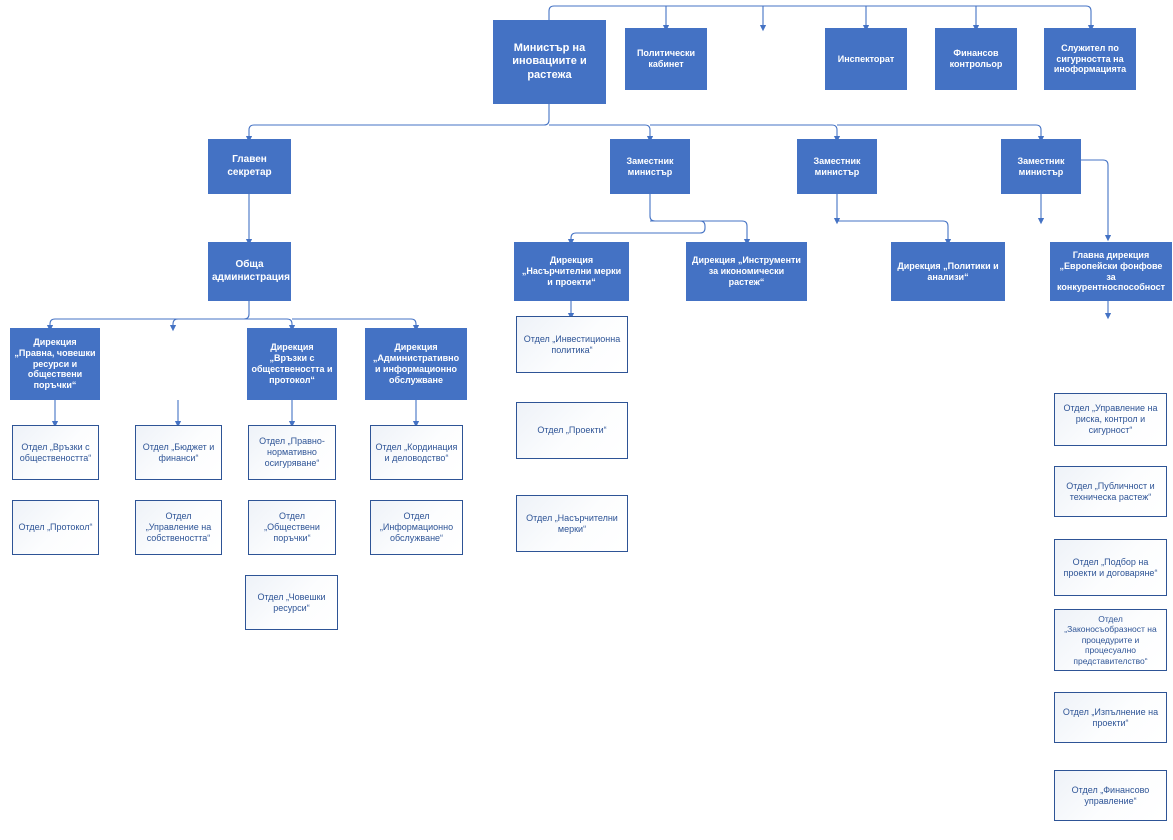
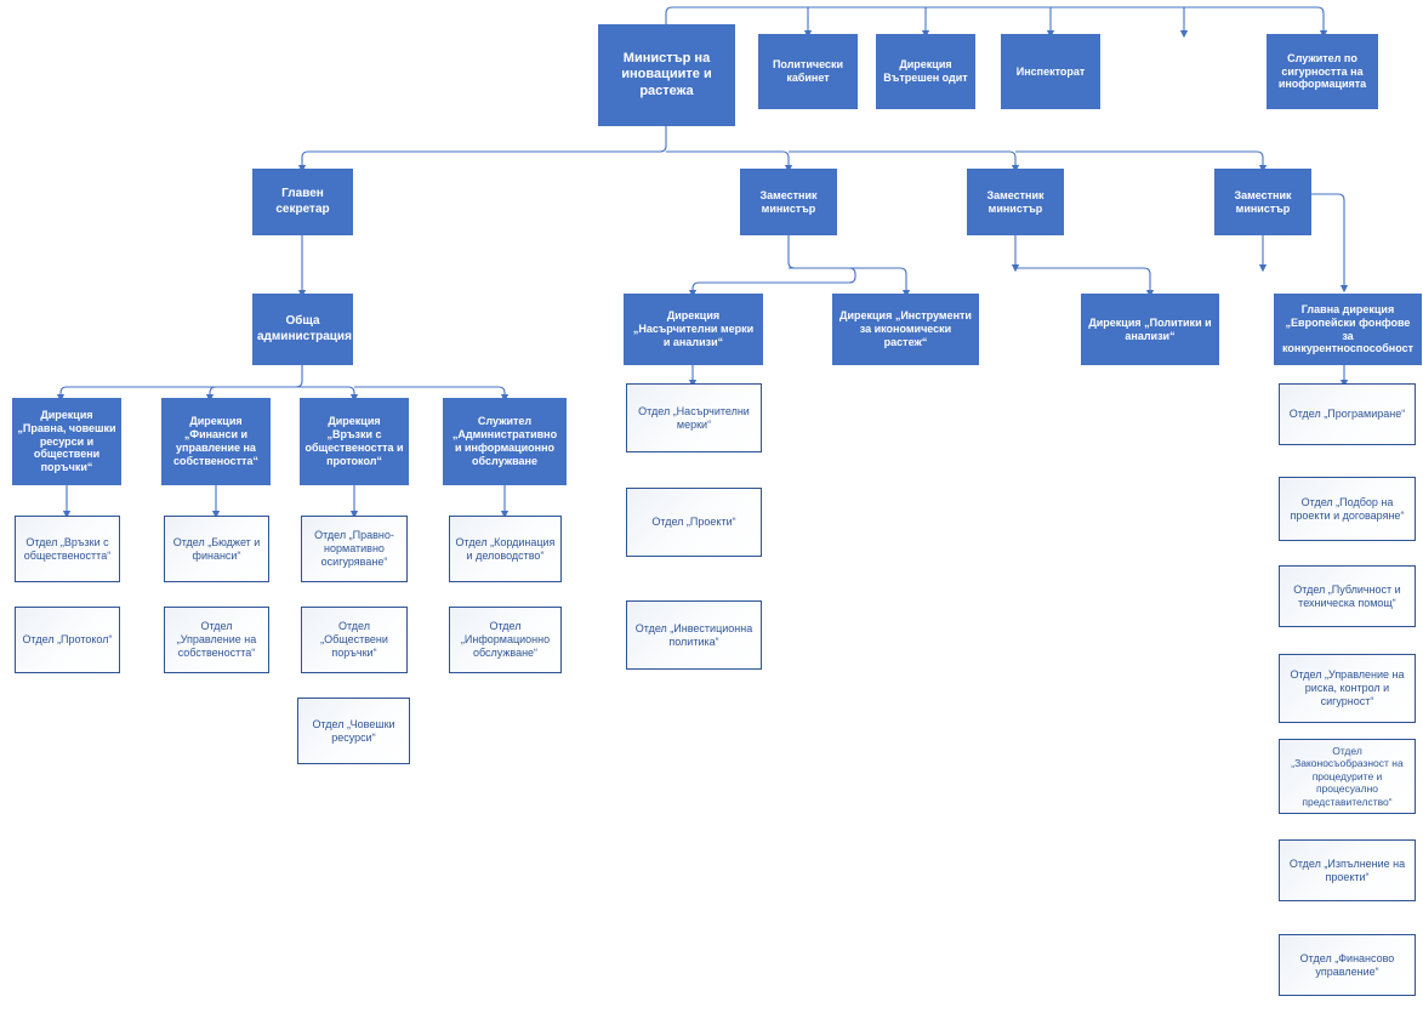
  Министър на иновациите и растежа
  Политически кабинет
+ Дирекция Вътрешен одит
  Инспекторат
- Финансов контрольор
  Служител по сигурността на иноформацията
  Главен секретар
  Заместник министър
  Заместник министър
  Заместник министър
  Обща администрация
- Дирекция „Насърчителни мерки и проекти“
+ Дирекция „Насърчителни мерки и анализи“
  Дирекция „Инструменти за икономически растеж“
  Дирекция „Политики и анализи“
  Главна дирекция „Европейски фонфове за конкурентноспособност
  Дирекция „Правна, човешки ресурси и обществени поръчки“
+ Дирекция „Финанси и управление на собствеността“
  Дирекция „Връзки с обществеността и протокол“
- Дирекция „Административно и информационно обслужване
+ Служител „Административно и информационно обслужване
  Отдел „Връзки с обществеността“
  Отдел „Протокол“
  Отдел „Бюджет и финанси“
  Отдел „Управление на собствеността“
  Отдел „Правно-нормативно осигуряване“
  Отдел „Обществени поръчки“
  Отдел „Човешки ресурси“
  Отдел „Кординация и деловодство“
  Отдел „Информационно обслужване“
- Отдел „Инвестиционна политика“
+ Отдел „Насърчителни мерки“
  Отдел „Проекти“
- Отдел „Насърчителни мерки“
+ Отдел „Инвестиционна политика“
+ Отдел „Програмиране“
- Отдел „Управление на риска, контрол и сигурност“
+ Отдел „Подбор на проекти и договаряне“
- Отдел „Публичност и техническа растеж“
+ Отдел „Публичност и техническа помощ“
- Отдел „Подбор на проекти и договаряне“
+ Отдел „Управление на риска, контрол и сигурност“
  Отдел „Законосъобразност на процедурите и процесуално представителство“
  Отдел „Изпълнение на проекти“
  Отдел „Финансово управление“
